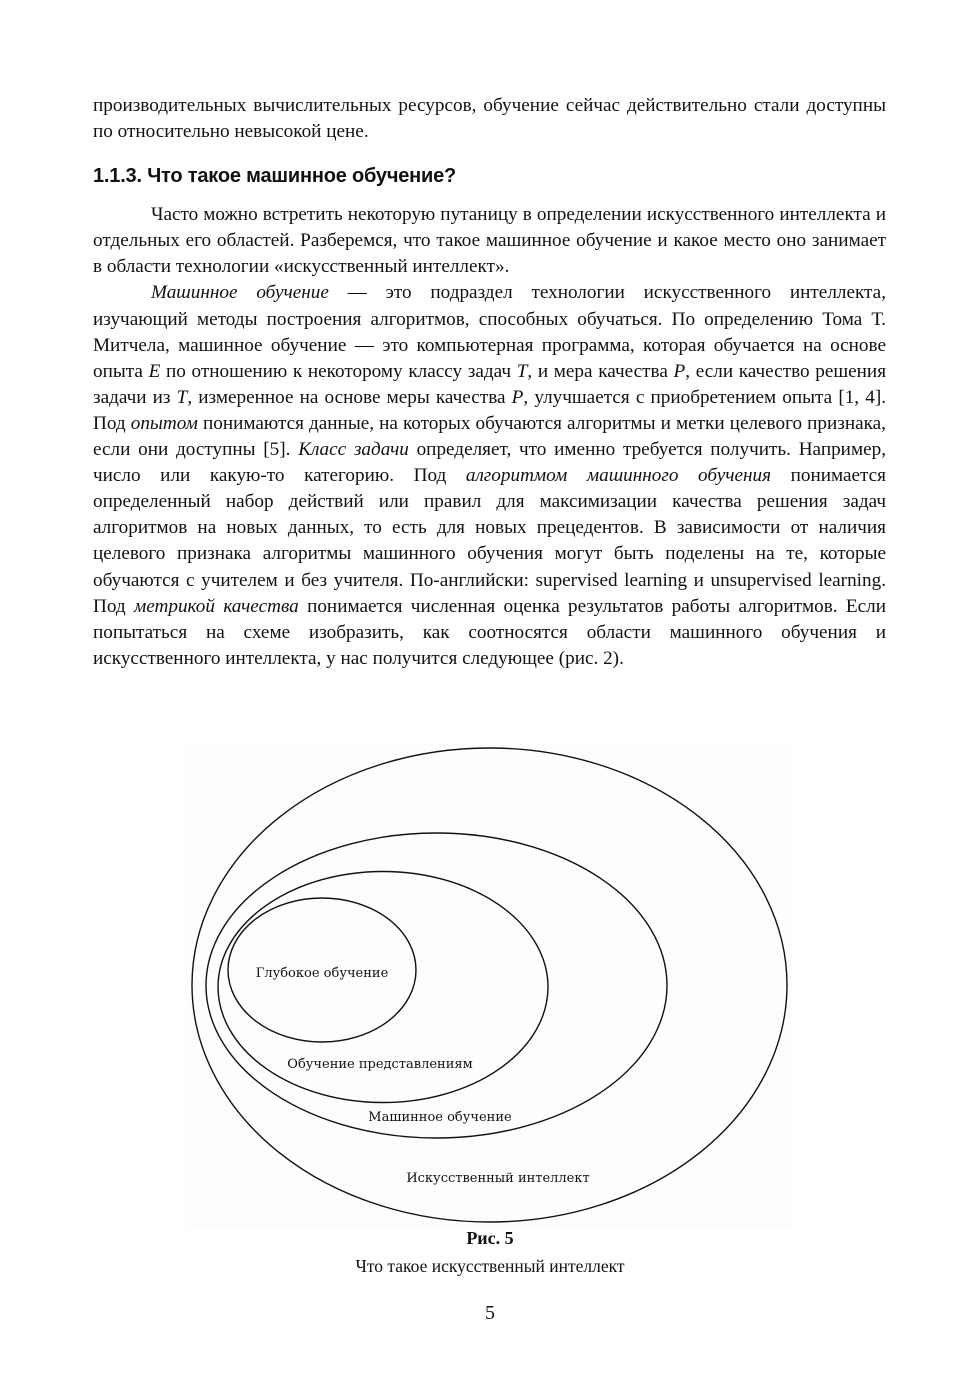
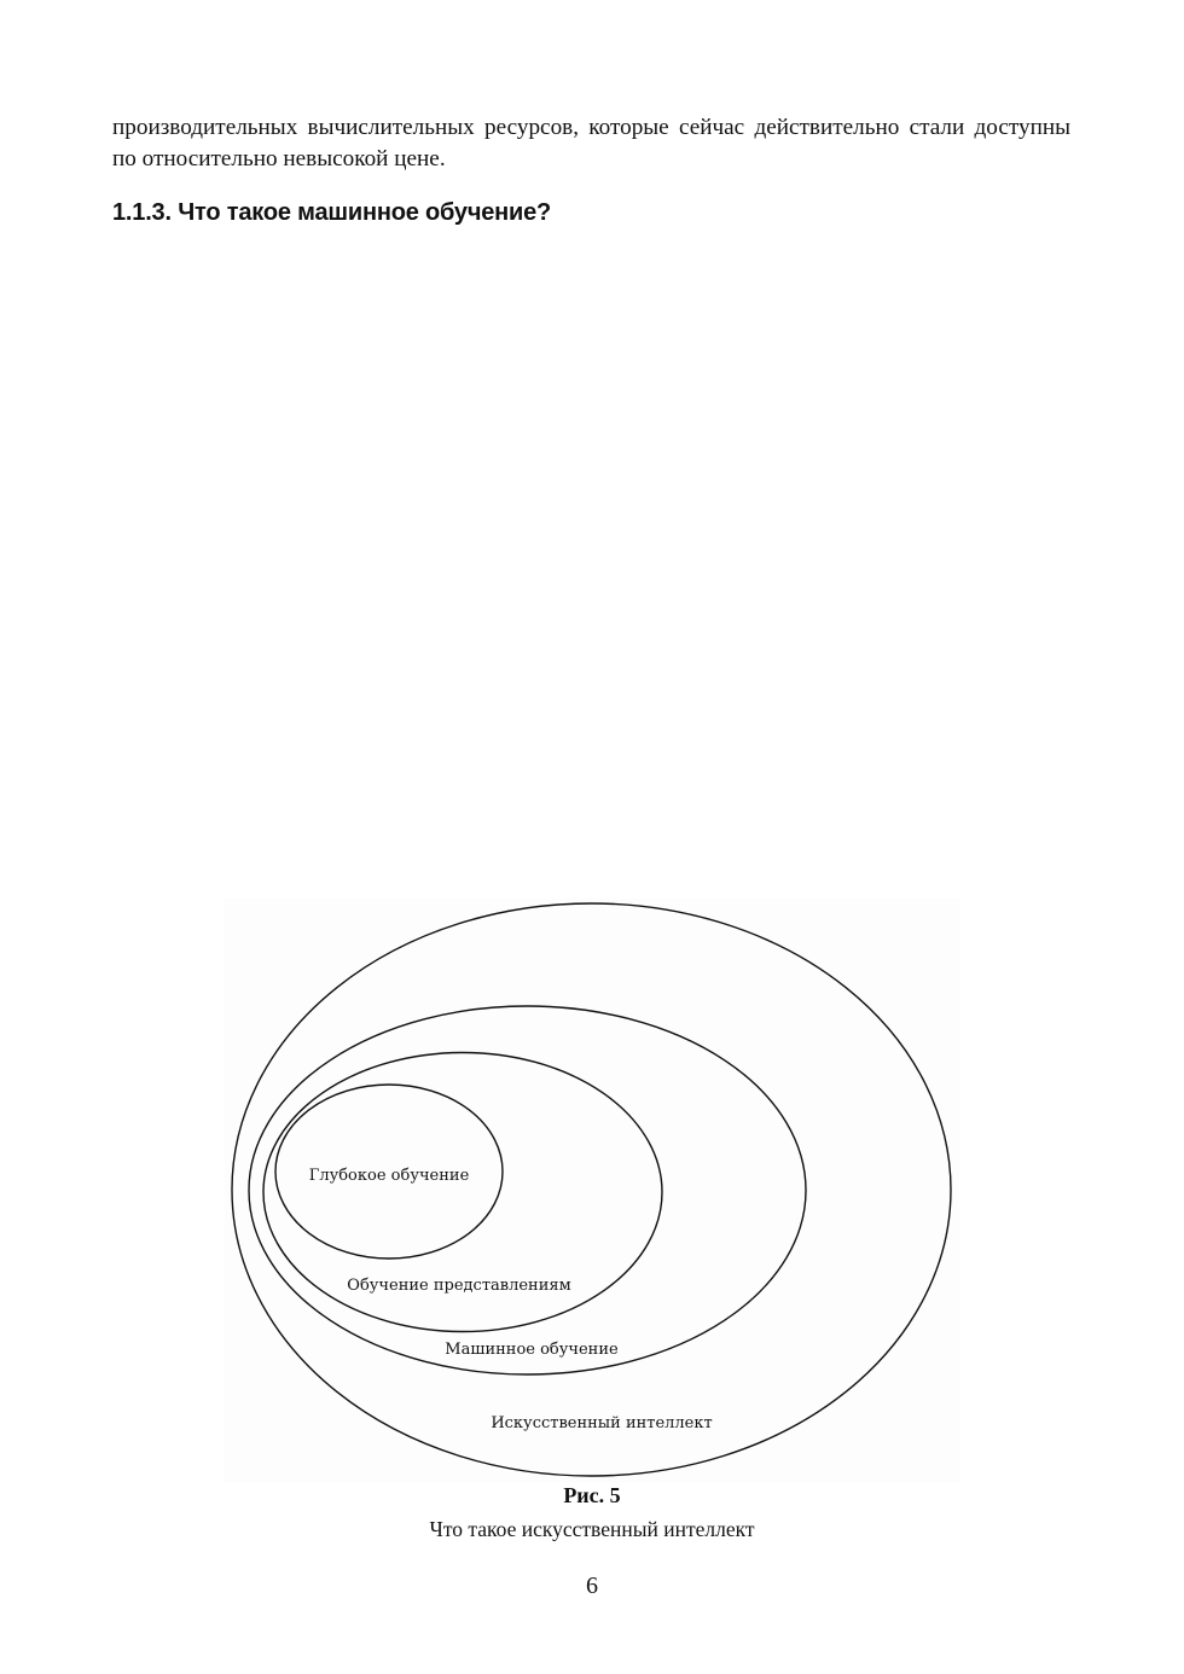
- производительных вычислительных ресурсов, обучение сейчас действительно стали доступны по относительно невысокой цене.
+ производительных вычислительных ресурсов, которые сейчас действительно стали доступны по относительно невысокой цене.
  1.1.3. Что такое машинное обучение?
- Часто можно встретить некоторую путаницу в определении искусственного интеллекта и отдельных его областей. Разберемся, что такое машинное обучение и какое место оно занимает в области технологии «искусственный интеллект».
- Машинное обучение — это подраздел технологии искусственного интеллекта, изучающий методы построения алгоритмов, способных обучаться. По определению Тома Т. Митчела, машинное обучение — это компьютерная программа, которая обучается на основе опыта E по отношению к некоторому классу задач T, и мера качества P, если качество решения задачи из T, измеренное на основе меры качества P, улучшается с приобретением опыта [1, 4]. Под опытом понимаются данные, на которых обучаются алгоритмы и метки целевого признака, если они доступны [5]. Класс задачи определяет, что именно требуется получить. Например, число или какую-то категорию. Под алгоритмом машинного обучения понимается определенный набор действий или правил для максимизации качества решения задач алгоритмов на новых данных, то есть для новых прецедентов. В зависимости от наличия целевого признака алгоритмы машинного обучения могут быть поделены на те, которые обучаются с учителем и без учителя. По-английски: supervised learning и unsupervised learning. Под метрикой качества понимается численная оценка результатов работы алгоритмов. Если попытаться на схеме изобразить, как соотносятся области машинного обучения и искусственного интеллекта, у нас получится следующее (рис. 2).
  Глубокое обучение
  Обучение представлениям
  Машинное обучение
  Искусственный интеллект
  Рис. 5
  Что такое искусственный интеллект
- 5
+ 6
